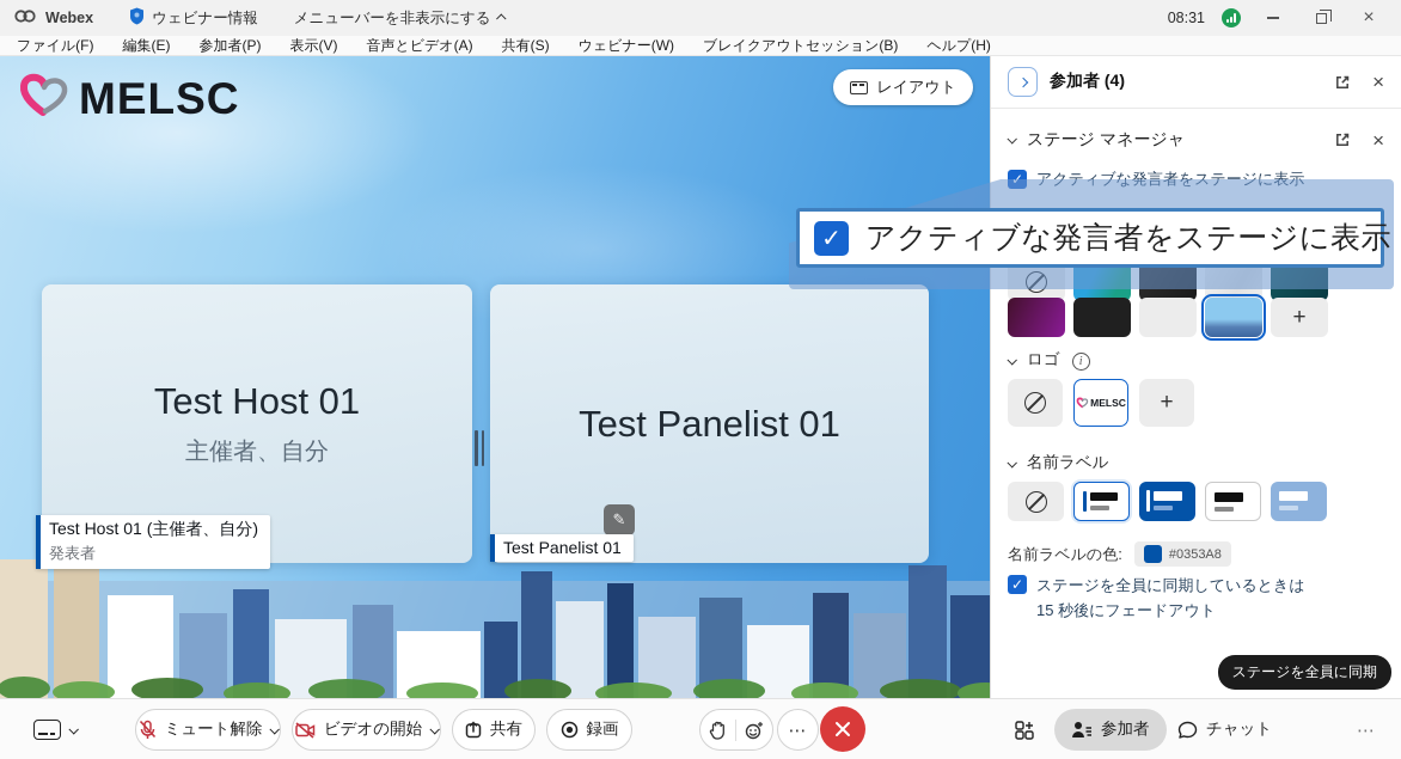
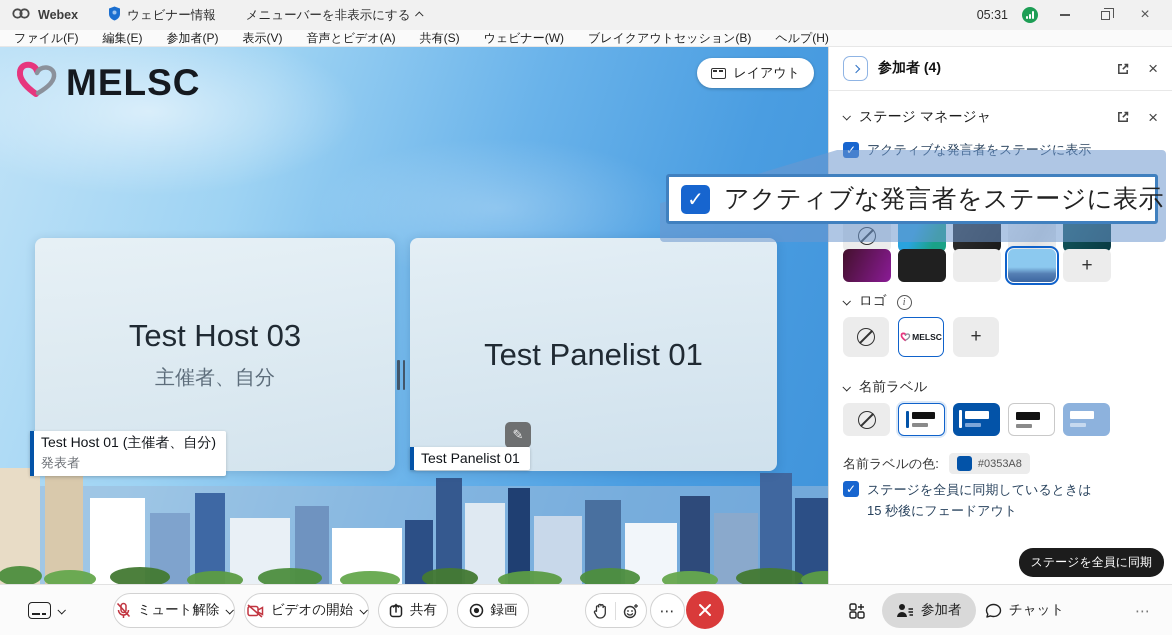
  Webex
  ウェビナー情報
  メニューバーを非表示にする
- 08:31
+ 05:31
  ×
  ファイル(F)
  編集(E)
  参加者(P)
  表示(V)
  音声とビデオ(A)
  共有(S)
  ウェビナー(W)
  ブレイクアウトセッション(B)
  ヘルプ(H)
  MELSC
  レイアウト
- Test Host 01
+ Test Host 03
  主催者、自分
  Test Panelist 01
  Test Host 01 (主催者、自分)
  発表者
  ✎
  Test Panelist 01
  参加者 (4)
  ×
  ステージ マネージャ
  ×
  ✓
  アクティブな発言者をステージに表示
  +
  ロゴ
  i
  MELSC
  +
  名前ラベル
  名前ラベルの色:
  #0353A8
  ✓
  ステージを全員に同期しているときは
  15 秒後にフェードアウト
  ステージを全員に同期
  ✓
  アクティブな発言者をステージに表示
  ミュート解除
  ビデオの開始
  共有
  録画
  ⋯
  参加者
  チャット
  ⋯
